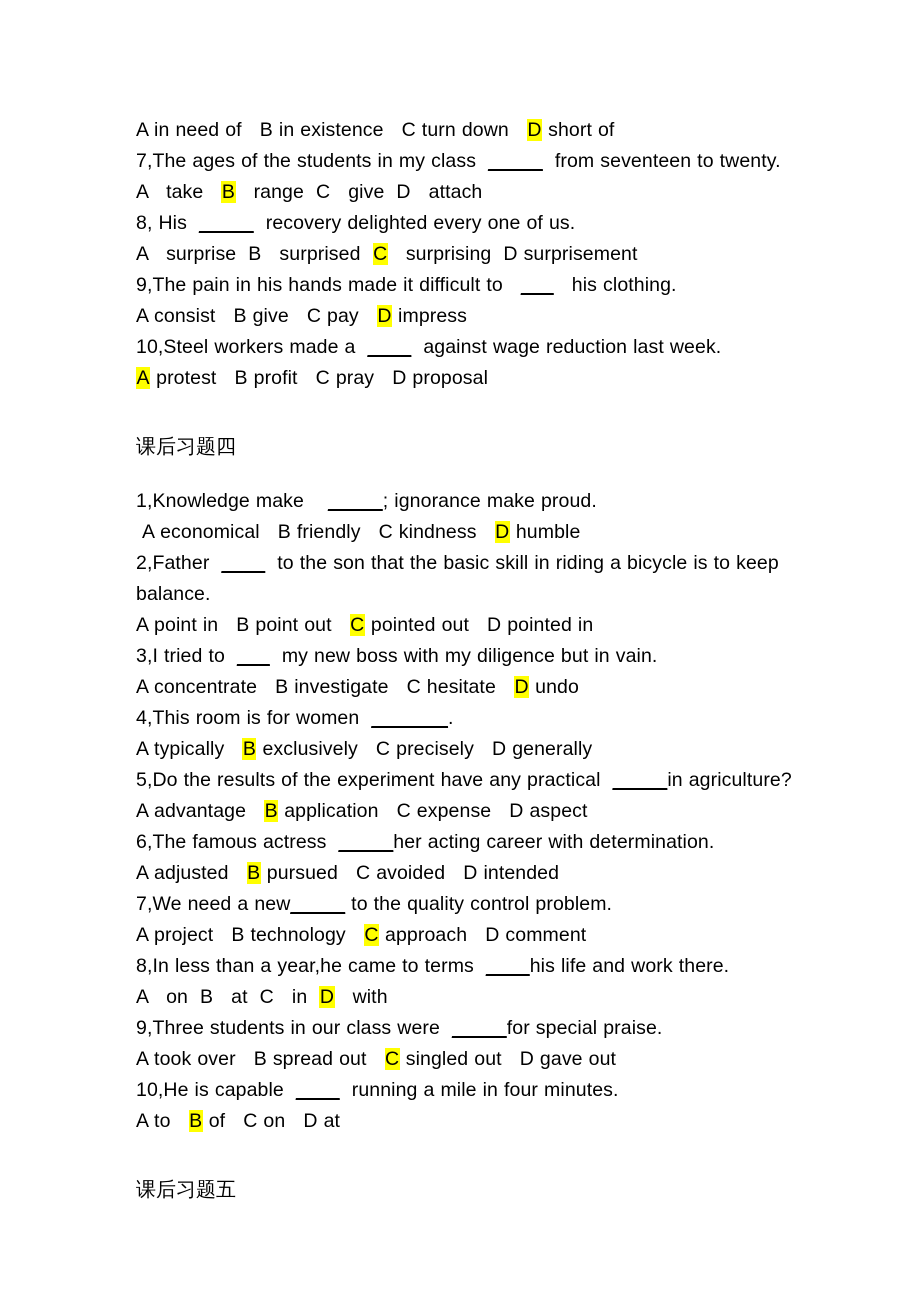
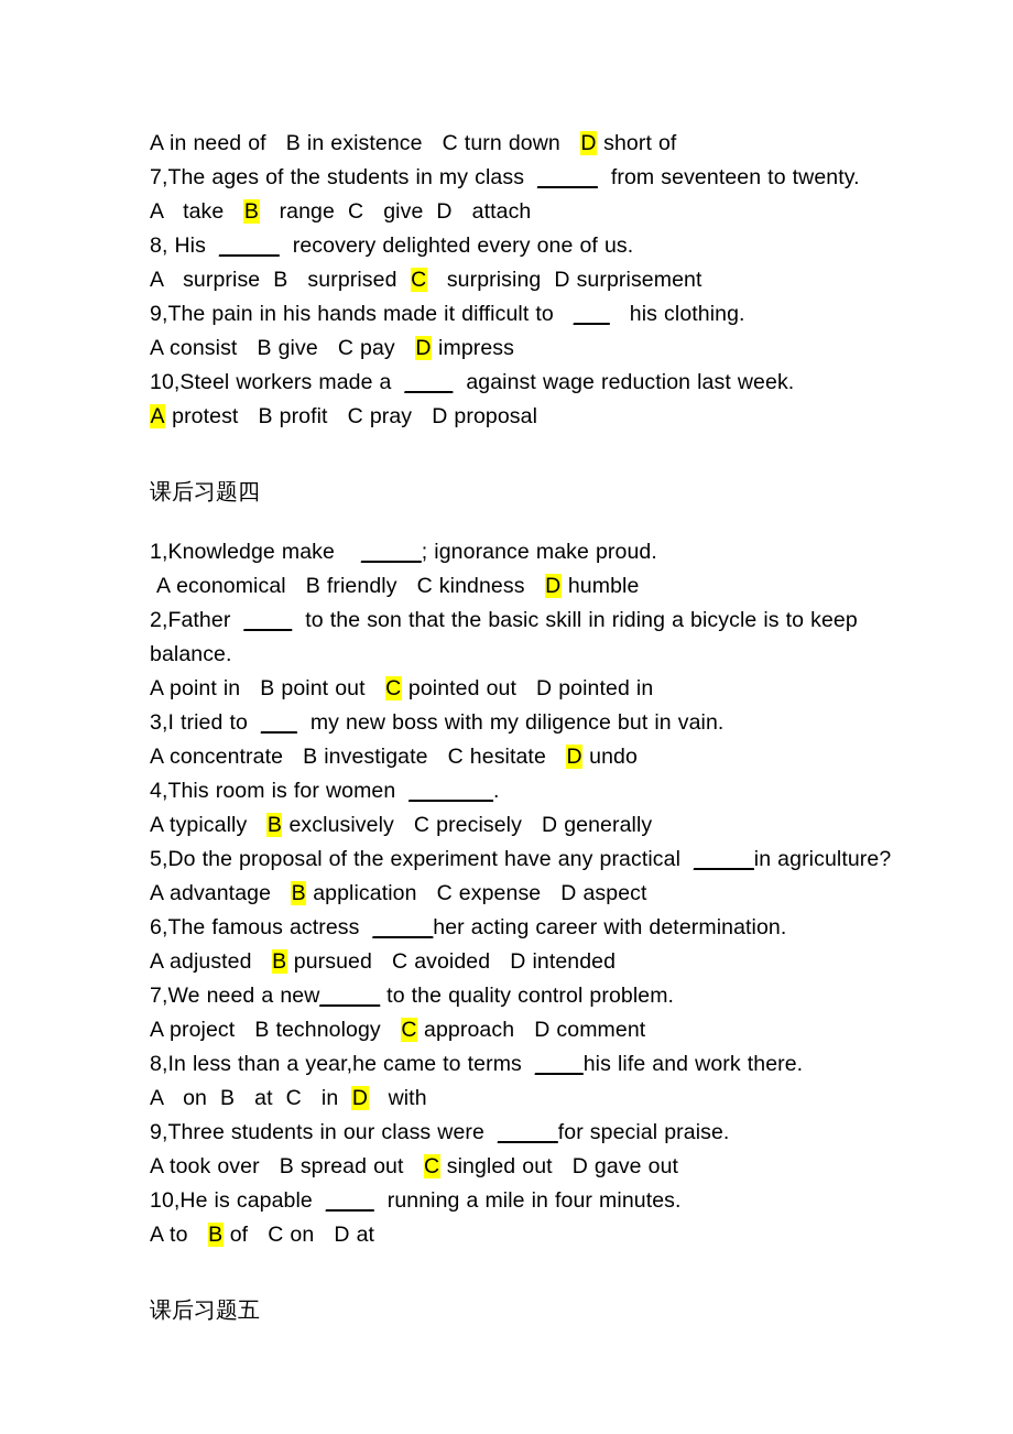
  A in need of B in existence C turn down D short of
  7,The ages of the students in my class _____ from seventeen to twenty.
  A take B range C give D attach
  8, His _____ recovery delighted every one of us.
  A surprise B surprised C surprising D surprisement
  9,The pain in his hands made it difficult to ___ his clothing.
  A consist B give C pay D impress
  10,Steel workers made a ____ against wage reduction last week.
  A protest B profit C pray D proposal
  课后习题四
  1,Knowledge make _____; ignorance make proud.
  A economical B friendly C kindness D humble
  2,Father ____ to the son that the basic skill in riding a bicycle is to keep balance.
  A point in B point out C pointed out D pointed in
  3,I tried to ___ my new boss with my diligence but in vain.
  A concentrate B investigate C hesitate D undo
  4,This room is for women _______.
  A typically B exclusively C precisely D generally
- 5,Do the results of the experiment have any practical _____in agriculture?
+ 5,Do the proposal of the experiment have any practical _____in agriculture?
  A advantage B application C expense D aspect
  6,The famous actress _____her acting career with determination.
  A adjusted B pursued C avoided D intended
  7,We need a new_____ to the quality control problem.
  A project B technology C approach D comment
  8,In less than a year,he came to terms ____his life and work there.
  A on B at C in D with
  9,Three students in our class were _____for special praise.
  A took over B spread out C singled out D gave out
  10,He is capable ____ running a mile in four minutes.
  A to B of C on D at
  课后习题五
